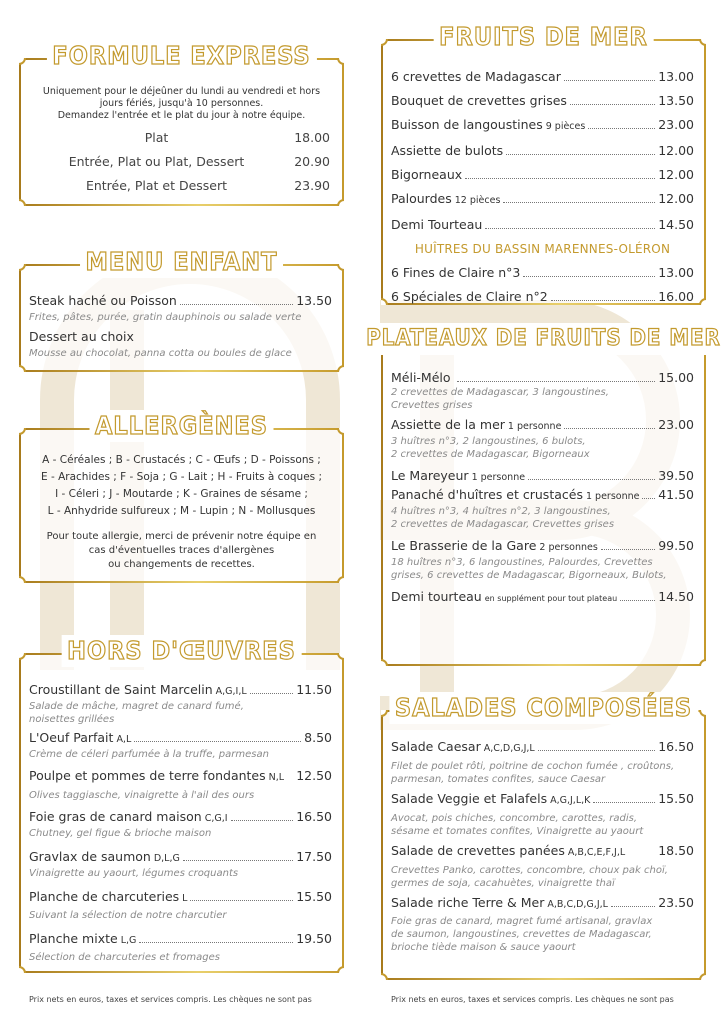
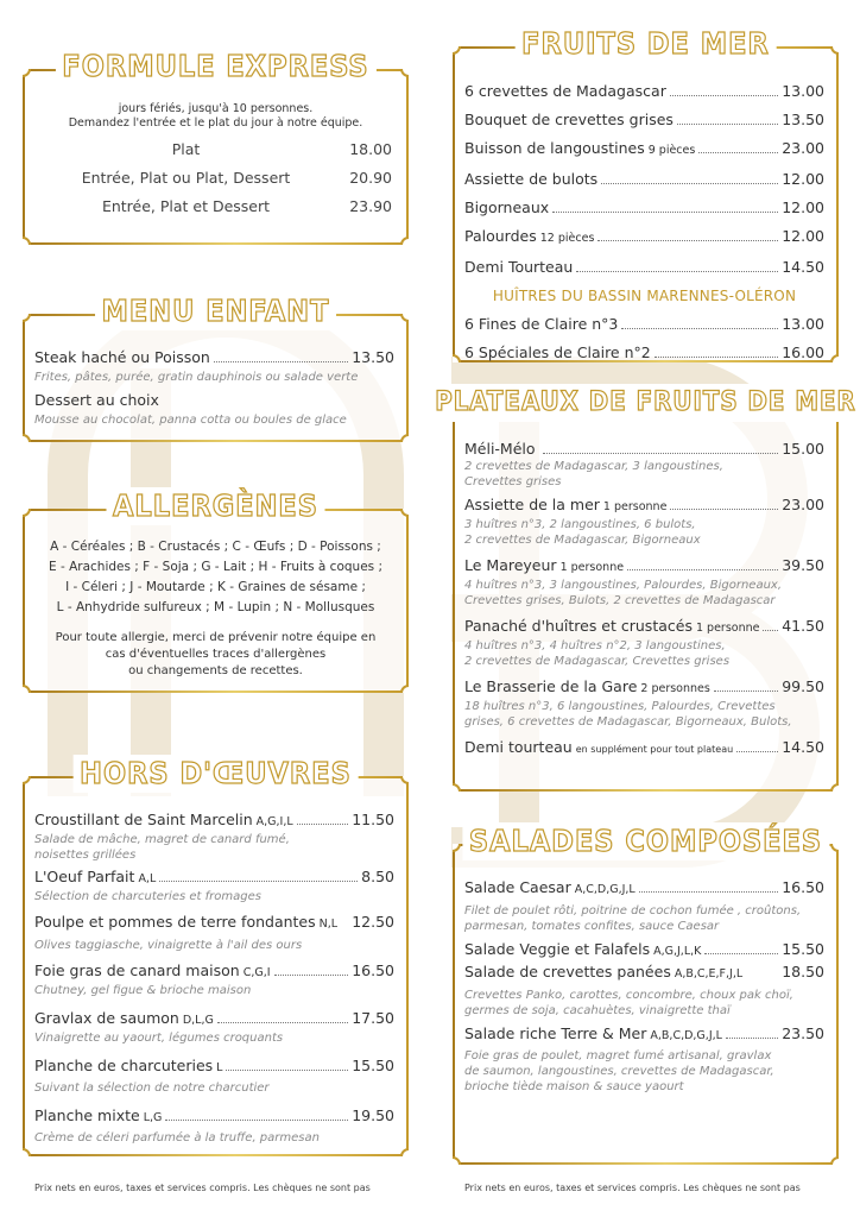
  FORMULE EXPRESS
- Uniquement pour le déjeûner du lundi au vendredi et hors
  jours fériés, jusqu'à 10 personnes.
  Demandez l'entrée et le plat du jour à notre équipe.
  Plat
  18.00
  Entrée, Plat ou Plat, Dessert
  20.90
  Entrée, Plat et Dessert
  23.90
  MENU ENFANT
  Steak haché ou Poisson
  13.50
  Frites, pâtes, purée, gratin dauphinois ou salade verte
  Dessert au choix
  Mousse au chocolat, panna cotta ou boules de glace
  ALLERGÈNES
  A - Céréales ; B - Crustacés ; C - Œufs ; D - Poissons ;
  E - Arachides ; F - Soja ; G - Lait ; H - Fruits à coques ;
  I - Céleri ; J - Moutarde ; K - Graines de sésame ;
  L - Anhydride sulfureux ; M - Lupin ; N - Mollusques
  Pour toute allergie, merci de prévenir notre équipe en
  cas d'éventuelles traces d'allergènes
  ou changements de recettes.
  HORS D'ŒUVRES
  Croustillant de Saint Marcelin
  A,G,I,L
  11.50
  Salade de mâche, magret de canard fumé,
  noisettes grillées
  L'Oeuf Parfait
  A,L
  8.50
- Crème de céleri parfumée à la truffe, parmesan
+ Sélection de charcuteries et fromages
  Poulpe et pommes de terre fondantes
  N,L
  12.50
  Olives taggiasche, vinaigrette à l'ail des ours
  Foie gras de canard maison
  C,G,I
  16.50
  Chutney, gel figue & brioche maison
  Gravlax de saumon
  D,L,G
  17.50
  Vinaigrette au yaourt, légumes croquants
  Planche de charcuteries
  L
  15.50
  Suivant la sélection de notre charcutier
  Planche mixte
  L,G
  19.50
- Sélection de charcuteries et fromages
+ Crème de céleri parfumée à la truffe, parmesan
  Prix nets en euros, taxes et services compris. Les chèques ne sont pas
  FRUITS DE MER
  6 crevettes de Madagascar
  13.00
  Bouquet de crevettes grises
  13.50
  Buisson de langoustines
  9 pièces
  23.00
  Assiette de bulots
  12.00
  Bigorneaux
  12.00
  Palourdes
  12 pièces
  12.00
  Demi Tourteau
  14.50
  HUÎTRES DU BASSIN MARENNES-OLÉRON
  6 Fines de Claire n°3
  13.00
  6 Spéciales de Claire n°2
  16.00
  PLATEAUX DE FRUITS DE MER
  Méli-Mélo
  15.00
  2 crevettes de Madagascar, 3 langoustines,
  Crevettes grises
  Assiette de la mer
  1 personne
  23.00
  3 huîtres n°3, 2 langoustines, 6 bulots,
  2 crevettes de Madagascar, Bigorneaux
  Le Mareyeur
  1 personne
  39.50
+ 4 huîtres n°3, 3 langoustines, Palourdes, Bigorneaux,
+ Crevettes grises, Bulots, 2 crevettes de Madagascar
  Panaché d'huîtres et crustacés
  1 personne
  41.50
  4 huîtres n°3, 4 huîtres n°2, 3 langoustines,
  2 crevettes de Madagascar, Crevettes grises
  Le Brasserie de la Gare
  2 personnes
  99.50
  18 huîtres n°3, 6 langoustines, Palourdes, Crevettes
  grises, 6 crevettes de Madagascar, Bigorneaux, Bulots,
  Demi tourteau
  en supplément pour tout plateau
  14.50
  SALADES COMPOSÉES
  Salade Caesar
  A,C,D,G,J,L
  16.50
  Filet de poulet rôti, poitrine de cochon fumée , croûtons,
  parmesan, tomates confites, sauce Caesar
  Salade Veggie et Falafels
  A,G,J,L,K
  15.50
- Avocat, pois chiches, concombre, carottes, radis,
- sésame et tomates confites, Vinaigrette au yaourt
  Salade de crevettes panées
  A,B,C,E,F,J,L
  18.50
  Crevettes Panko, carottes, concombre, choux pak choï,
  germes de soja, cacahuètes, vinaigrette thaï
  Salade riche Terre & Mer
  A,B,C,D,G,J,L
  23.50
- Foie gras de canard, magret fumé artisanal, gravlax
+ Foie gras de poulet, magret fumé artisanal, gravlax
  de saumon, langoustines, crevettes de Madagascar,
  brioche tiède maison & sauce yaourt
  Prix nets en euros, taxes et services compris. Les chèques ne sont pas
